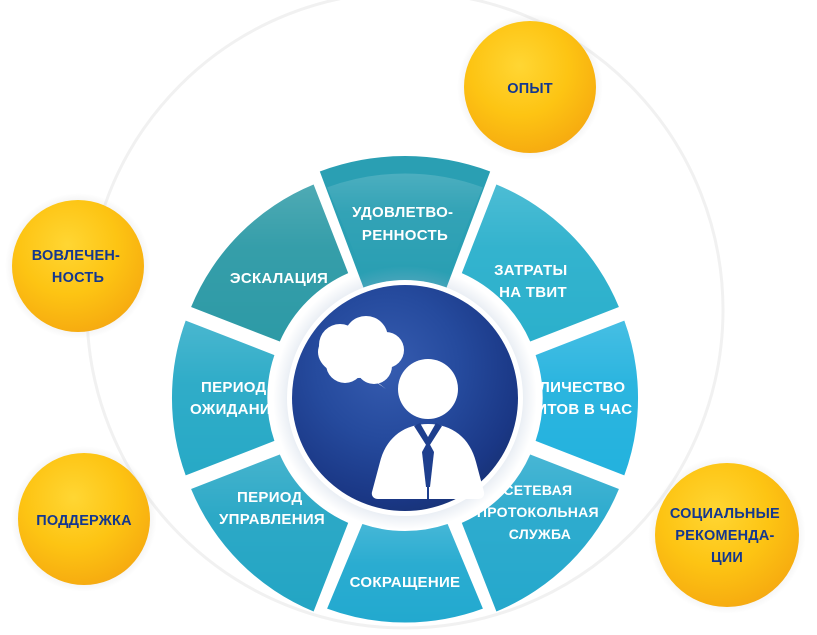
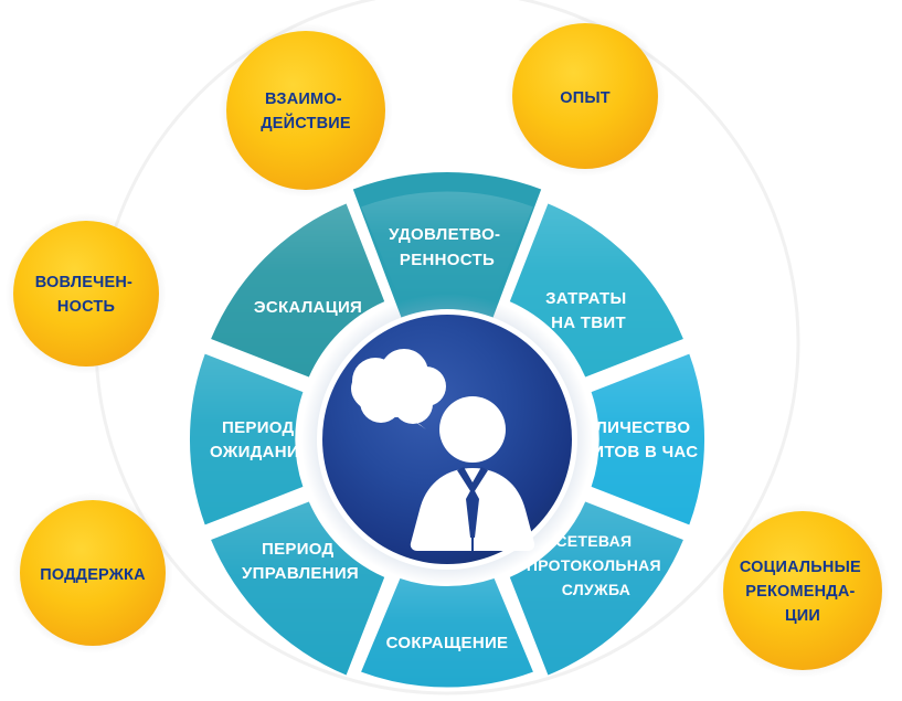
  УДОВЛЕТВО- РЕННОСТЬ
  ЗАТРАТЫ НА ТВИТ
  ЛИЧЕСТВО ИТОВ В ЧАС
  СЕТЕВАЯ ПРОТОКОЛЬНАЯ СЛУЖБА
  СОКРАЩЕНИЕ
  ПЕРИОД УПРАВЛЕНИЯ
  ПЕРИОД ОЖИДАНИ
  ЭСКАЛАЦИЯ
+ ВЗАИМО- ДЕЙСТВИЕ
  ОПЫТ
  СОЦИАЛЬНЫЕ РЕКОМЕНДА- ЦИИ
  ПОДДЕРЖКА
  ВОВЛЕЧЕН- НОСТЬ
